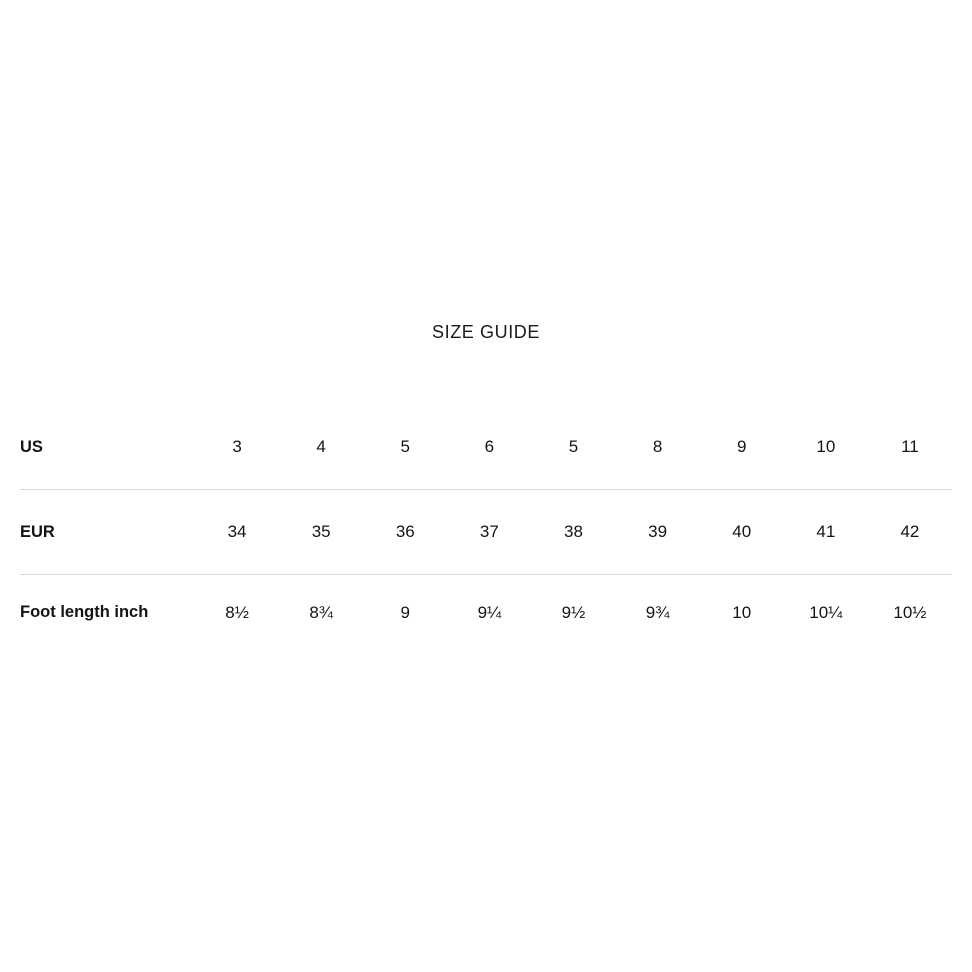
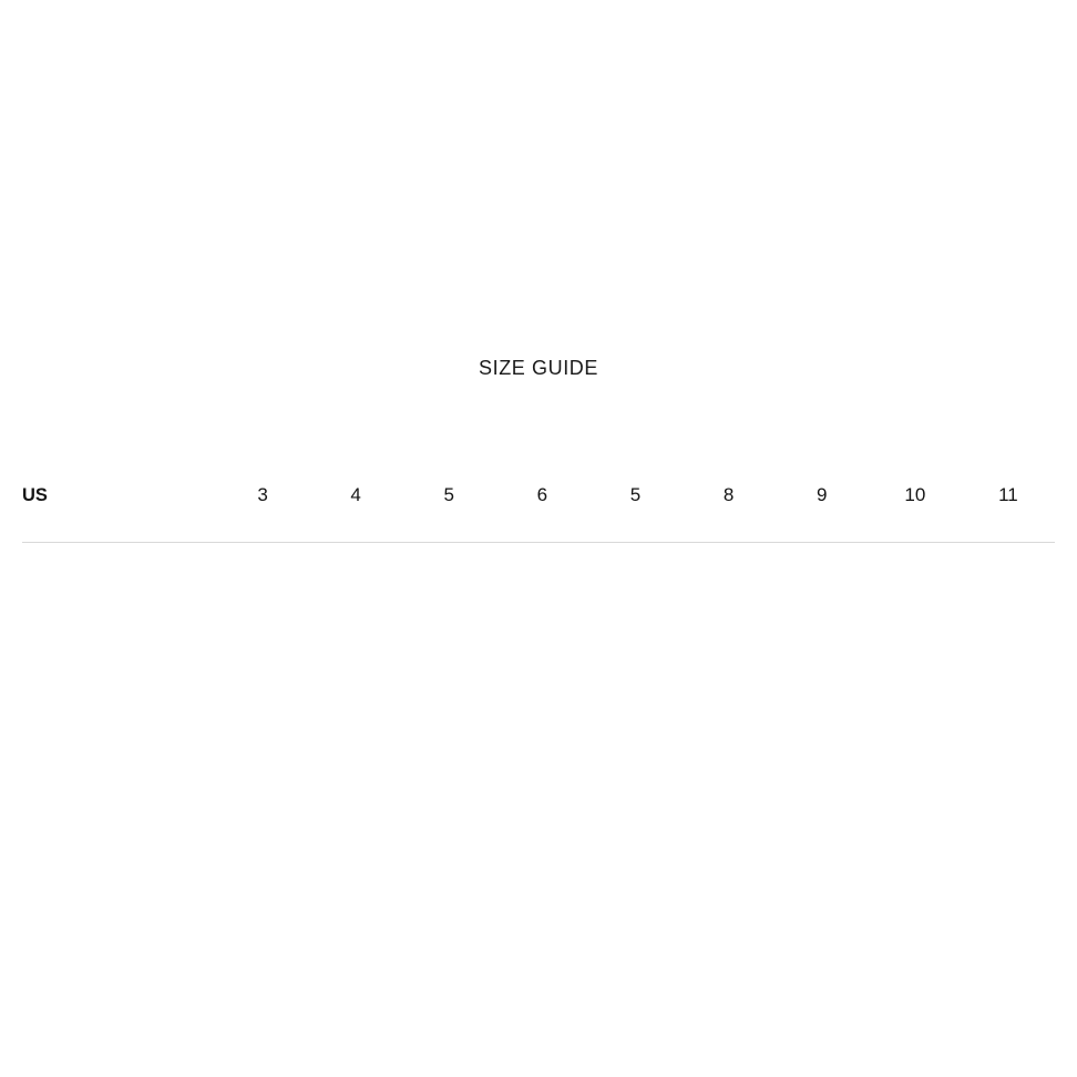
  SIZE GUIDE
  US	3	4	5	6	5	8	9	10	11
- EUR	34	35	36	37	38	39	40	41	42
- Foot length inch	8½	8¾	9	9¼	9½	9¾	10	10¼	10½
